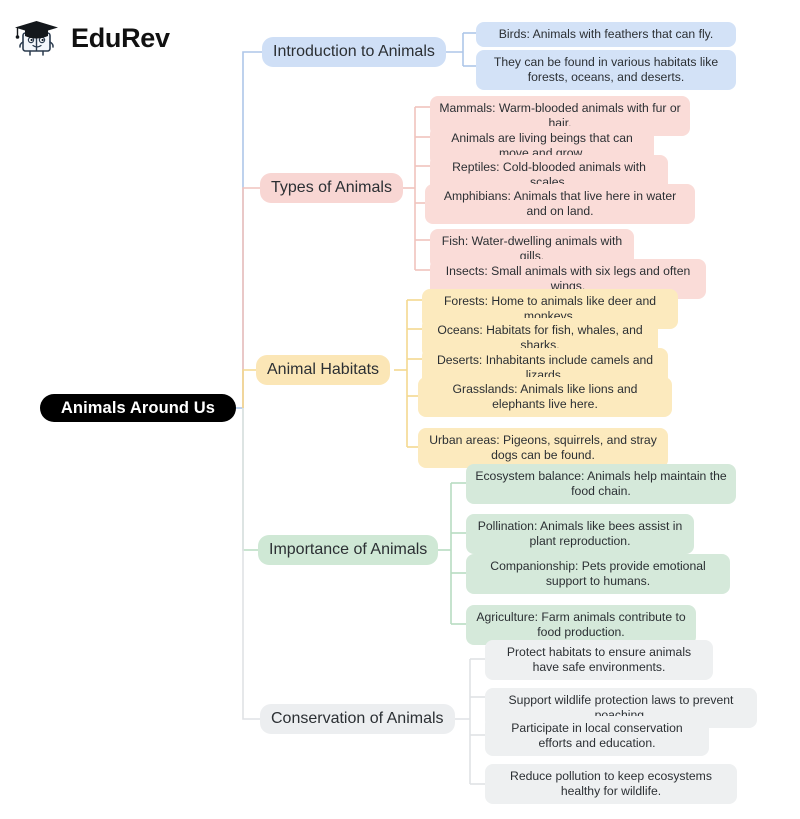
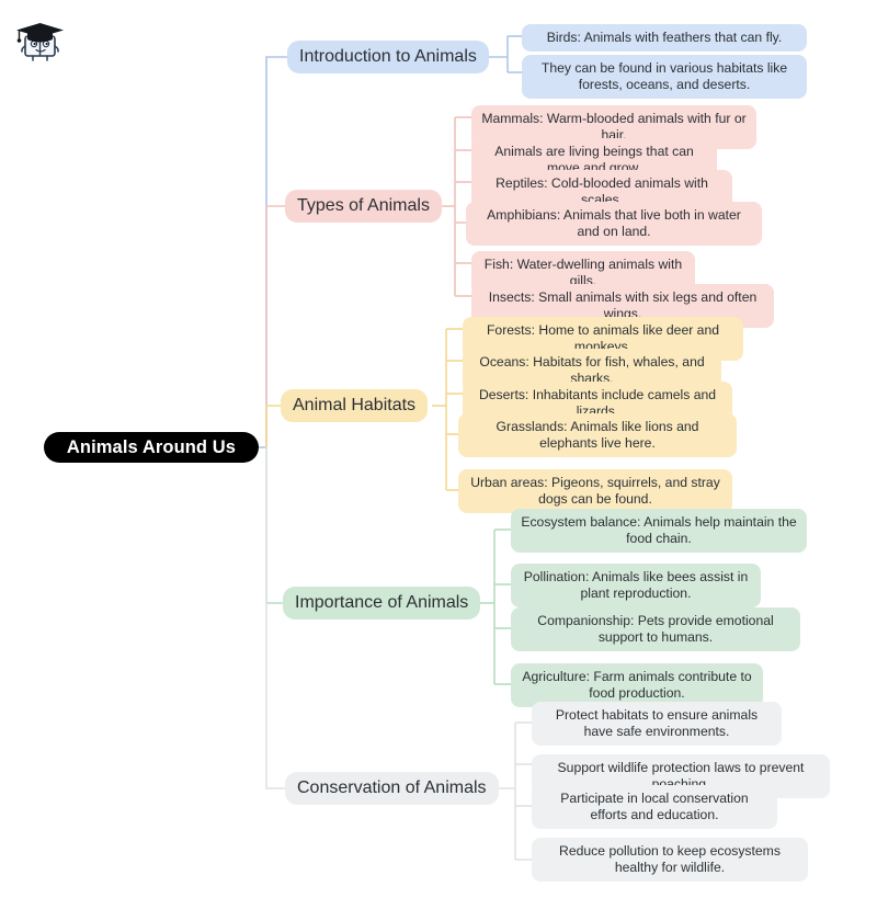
- EduRev
  Animals Around Us
  Introduction to Animals
  Birds: Animals with feathers that can fly.
  They can be found in various habitats like forests, oceans, and deserts.
  Types of Animals
  Mammals: Warm-blooded animals with fur or hair.
  Animals are living beings that can move and grow.
  Reptiles: Cold-blooded animals with scales.
- Amphibians: Animals that live here in water and on land.
+ Amphibians: Animals that live both in water and on land.
  Fish: Water-dwelling animals with gills.
  Insects: Small animals with six legs and often wings.
  Animal Habitats
  Forests: Home to animals like deer and monkeys.
  Oceans: Habitats for fish, whales, and sharks.
  Deserts: Inhabitants include camels and lizards.
  Grasslands: Animals like lions and elephants live here.
  Urban areas: Pigeons, squirrels, and stray dogs can be found.
  Importance of Animals
  Ecosystem balance: Animals help maintain the food chain.
  Pollination: Animals like bees assist in plant reproduction.
  Companionship: Pets provide emotional support to humans.
  Agriculture: Farm animals contribute to food production.
  Conservation of Animals
  Protect habitats to ensure animals have safe environments.
  Support wildlife protection laws to prevent poaching.
  Participate in local conservation efforts and education.
  Reduce pollution to keep ecosystems healthy for wildlife.
